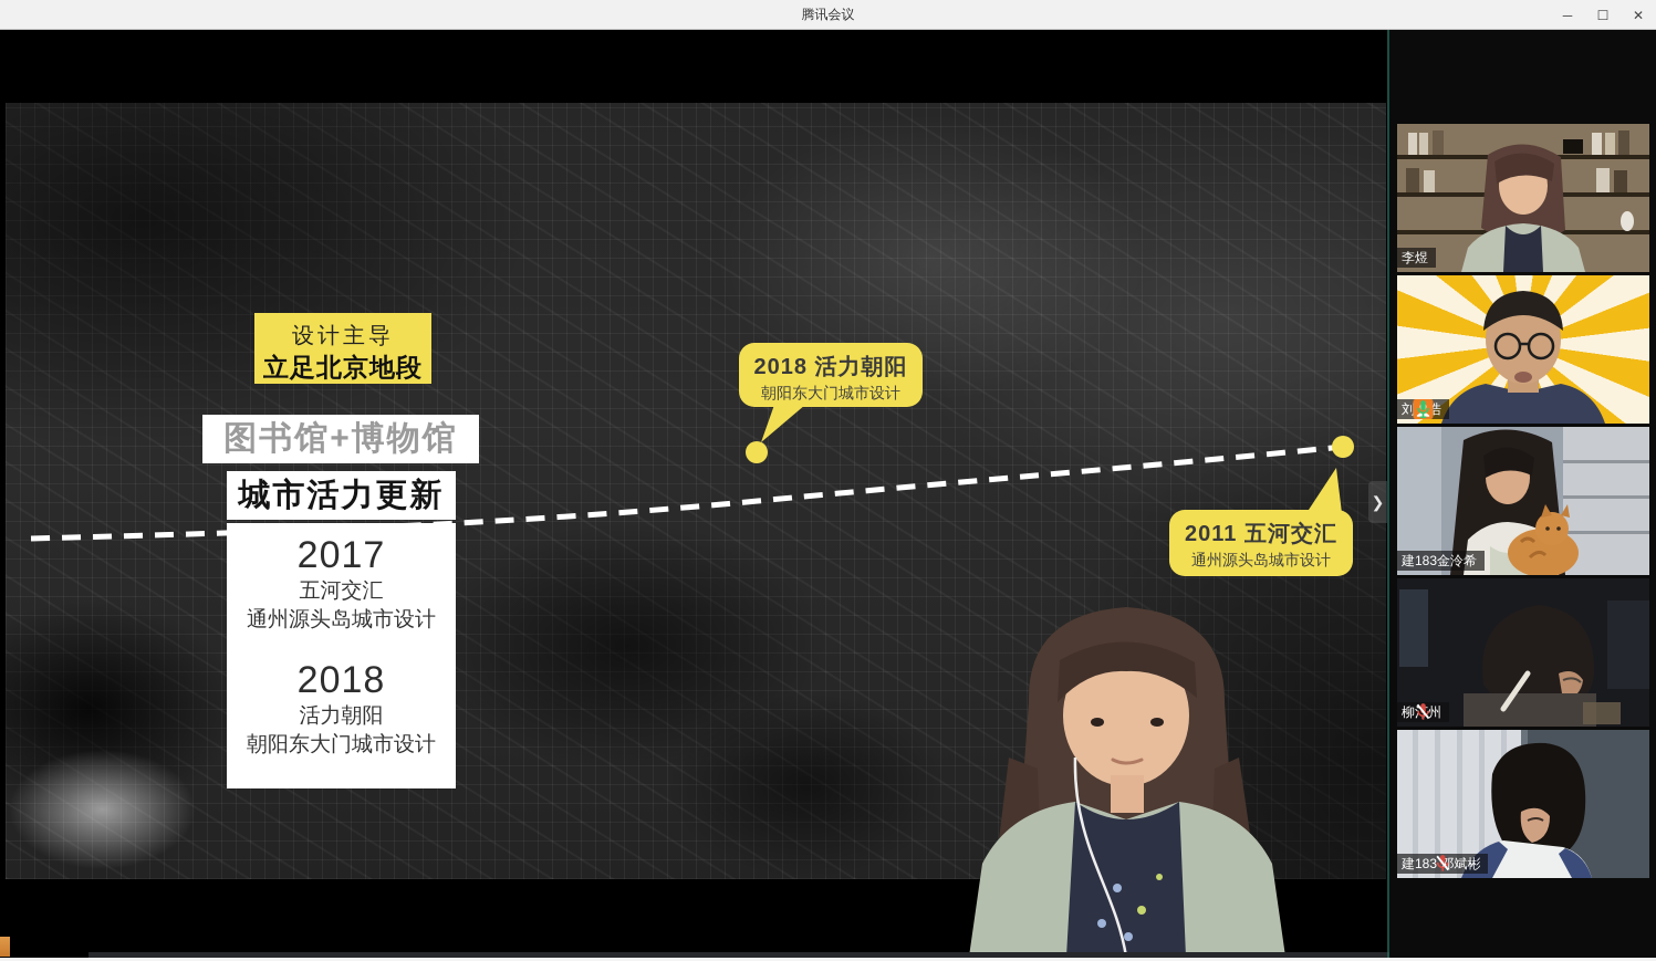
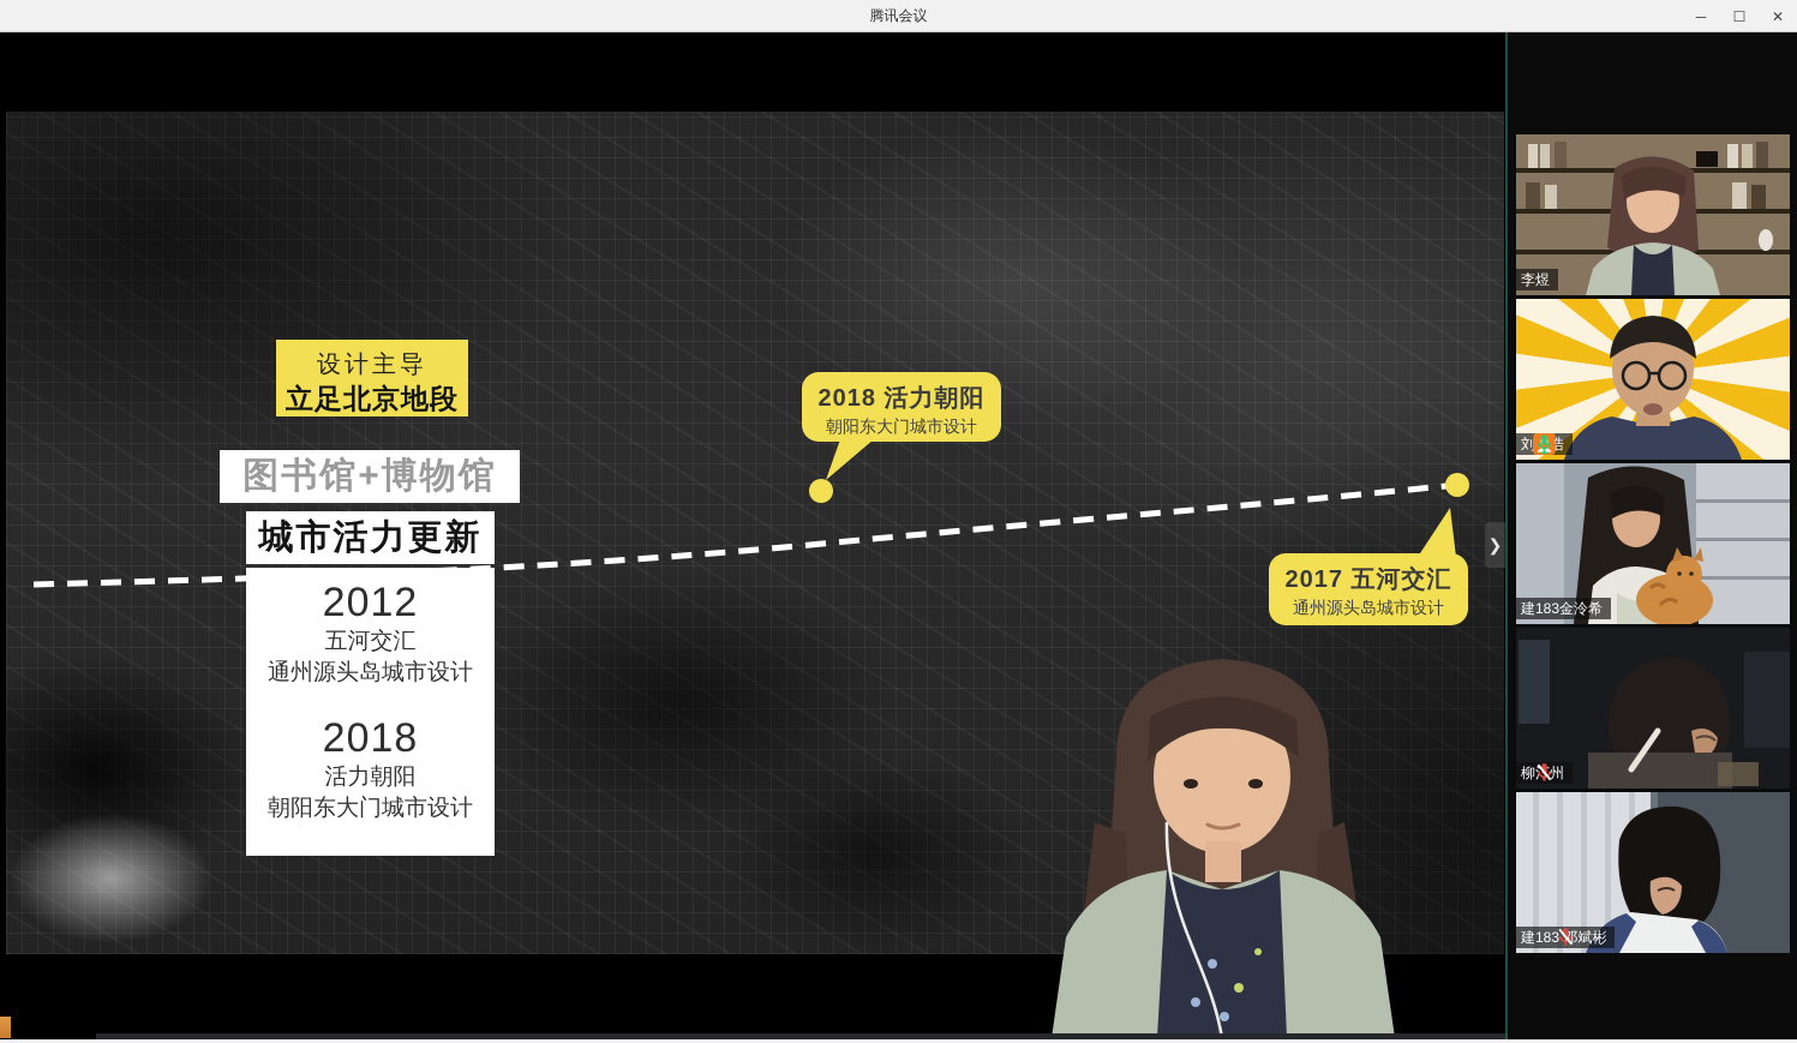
  腾讯会议
  ─
  ☐
  ✕
  设计主导
  立足北京地段
  图书馆+博物馆
  城市活力更新
- 2017
+ 2012
  五河交汇
  通州源头岛城市设计
  2018
  活力朝阳
  朝阳东大门城市设计
  2018 活力朝阳
  朝阳东大门城市设计
- 2011 五河交汇
+ 2017 五河交汇
  通州源头岛城市设计
  ❯
  李煜
  建183金泠希
  建183斌彬
